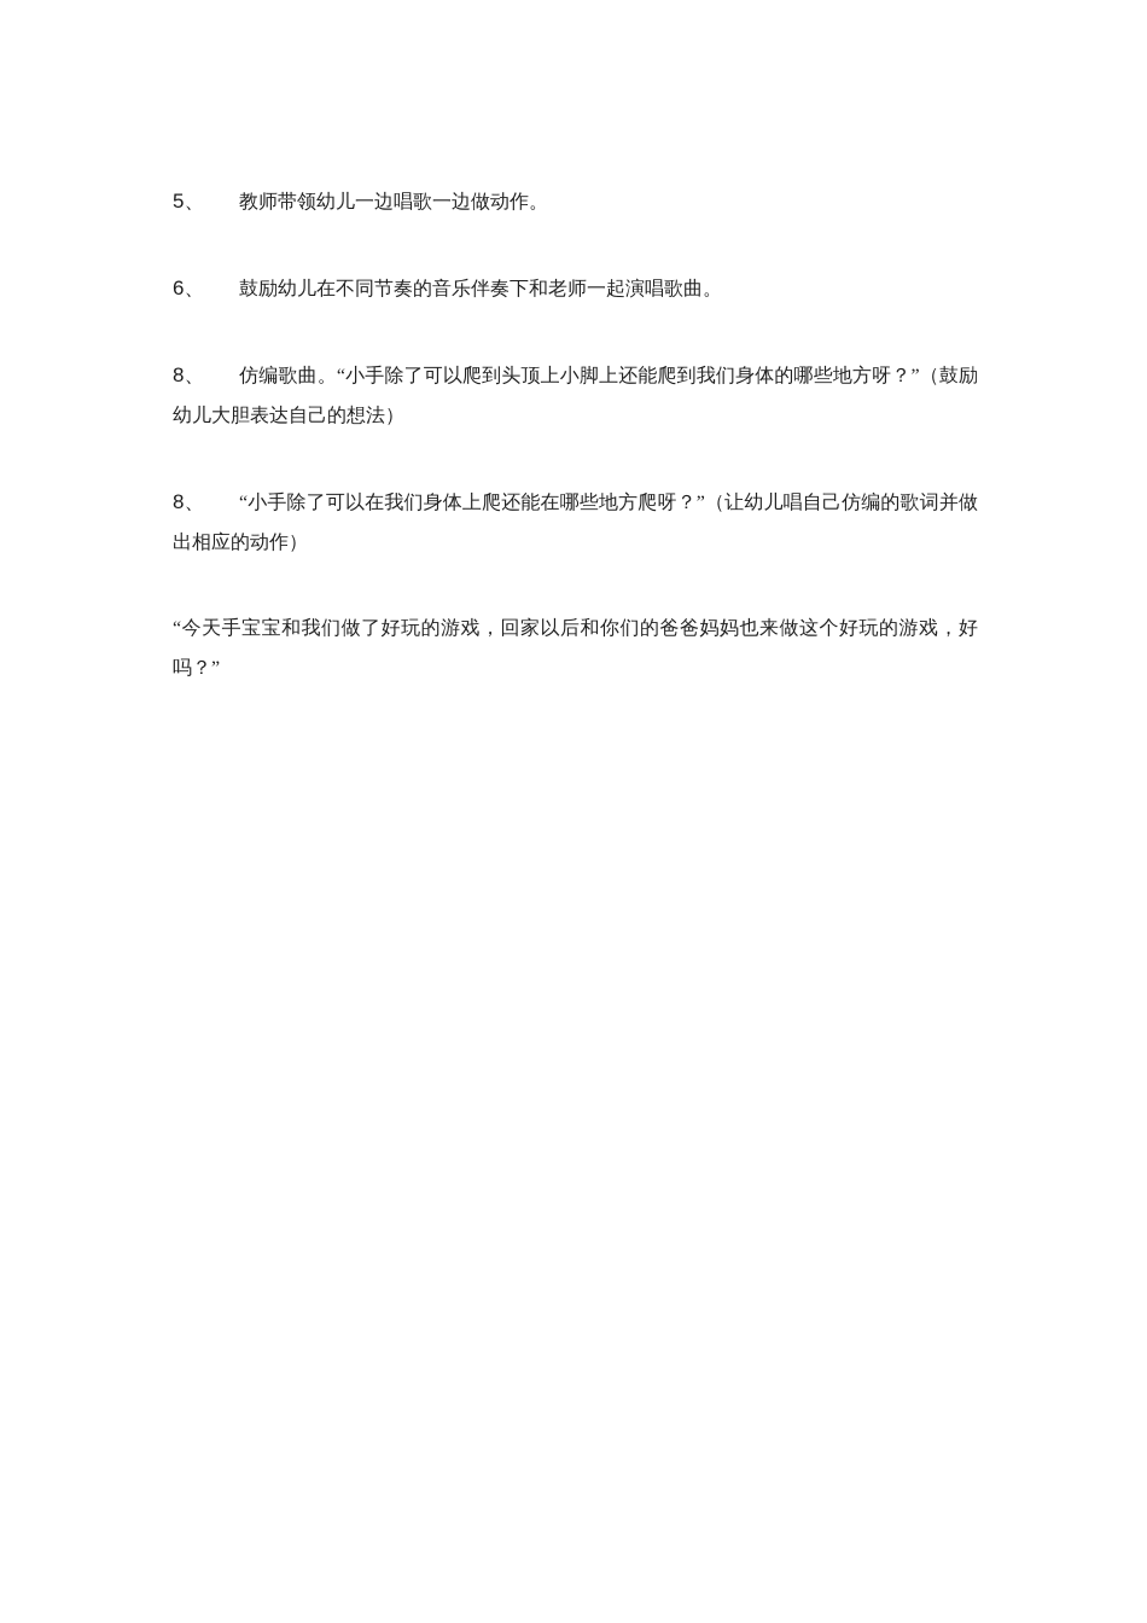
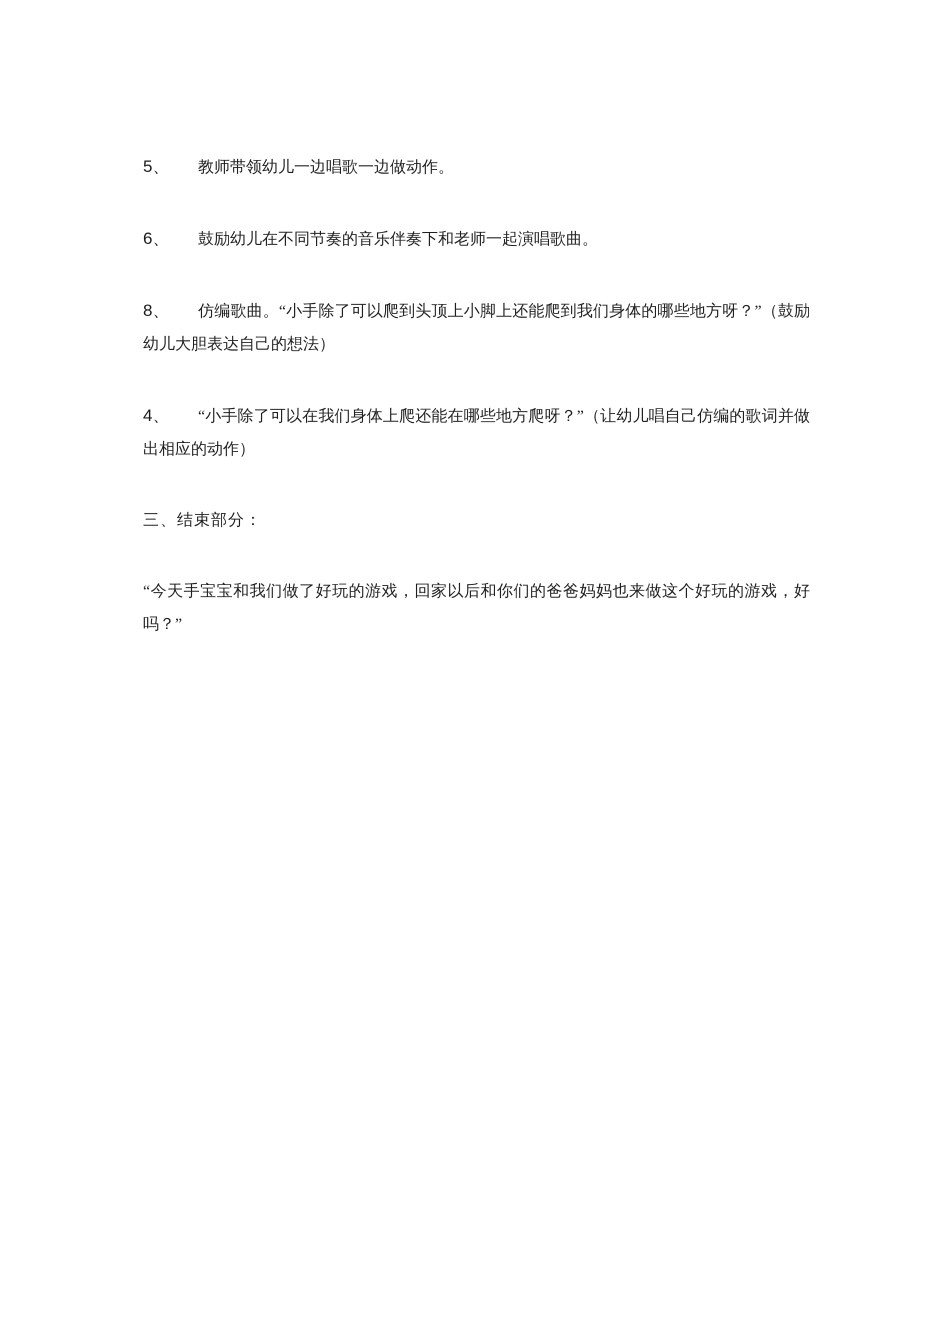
  5、 教师带领幼儿一边唱歌一边做动作。
  6、 鼓励幼儿在不同节奏的音乐伴奏下和老师一起演唱歌曲。
  8、 仿编歌曲。“小手除了可以爬到头顶上小脚上还能爬到我们身体的哪些地方呀？”（鼓励幼儿大胆表达自己的想法）
- 8、 “小手除了可以在我们身体上爬还能在哪些地方爬呀？”（让幼儿唱自己仿编的歌词并做出相应的动作）
+ 4、 “小手除了可以在我们身体上爬还能在哪些地方爬呀？”（让幼儿唱自己仿编的歌词并做出相应的动作）
+ 三、结束部分：
  “今天手宝宝和我们做了好玩的游戏，回家以后和你们的爸爸妈妈也来做这个好玩的游戏，好吗？”
